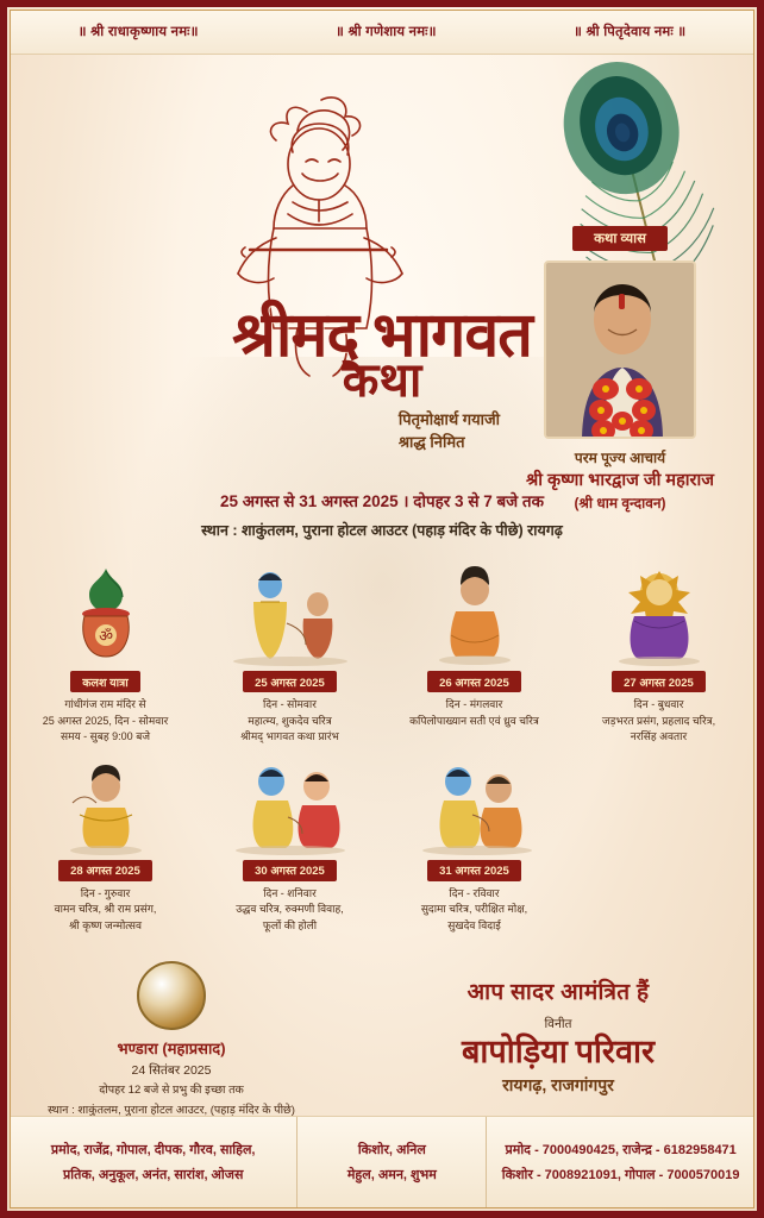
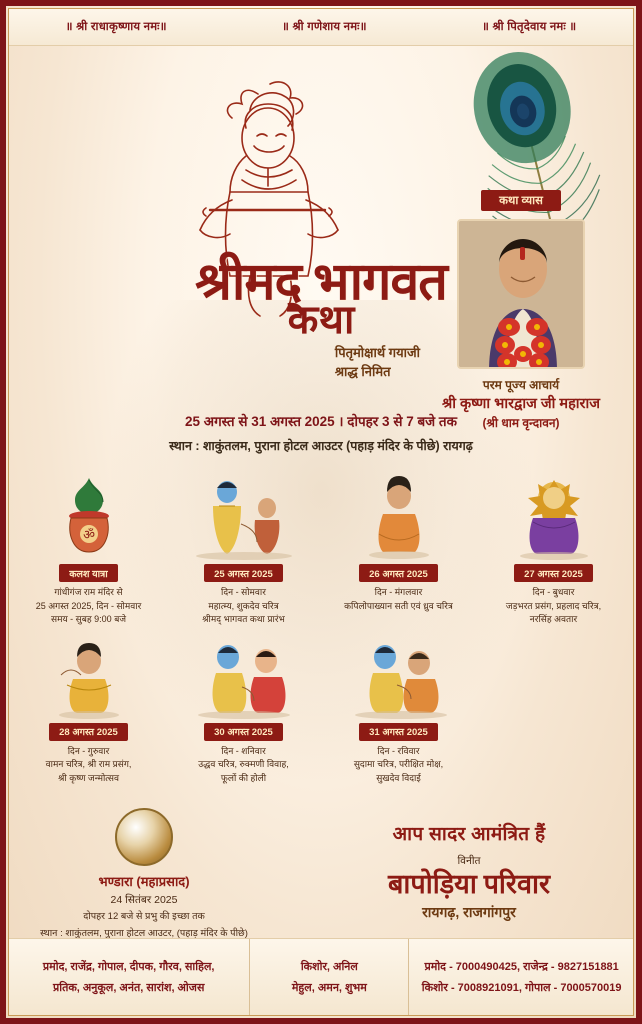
  ॥ श्री राधाकृष्णाय नमः॥
  ॥ श्री गणेशाय नमः॥
  ॥ श्री पितृदेवाय नमः ॥
  श्रीमद् भागवत
  कथा
  पितृमोक्षार्थ गयाजी
  श्राद्ध निमित
  25 अगस्त से 31 अगस्त 2025 । दोपहर 3 से 7 बजे तक
  स्थान : शाकुंतलम, पुराना होटल आउटर (पहाड़ मंदिर के पीछे) रायगढ़
  कथा व्यास
  परम पूज्य आचार्य
  श्री कृष्णा भारद्वाज जी महाराज
  (श्री धाम वृन्दावन)
  ॐ
  कलश यात्रा
  गांधीगंज राम मंदिर से
  25 अगस्त 2025, दिन - सोमवार
  समय - सुबह 9:00 बजे
  25 अगस्त 2025
  दिन - सोमवार
  महात्म्य, शुकदेव चरित्र
  श्रीमद् भागवत कथा प्रारंभ
  26 अगस्त 2025
  दिन - मंगलवार
  कपिलोपाख्यान सती एवं ध्रुव चरित्र
  27 अगस्त 2025
  दिन - बुधवार
  जड़भरत प्रसंग, प्रहलाद चरित्र,
  नरसिंह अवतार
  28 अगस्त 2025
  दिन - गुरुवार
  वामन चरित्र, श्री राम प्रसंग,
  श्री कृष्ण जन्मोत्सव
  30 अगस्त 2025
  दिन - शनिवार
  उद्धव चरित्र, रुक्मणी विवाह,
  फूलों की होली
  31 अगस्त 2025
  दिन - रविवार
  सुदामा चरित्र, परीक्षित मोक्ष,
  सुखदेव विदाई
  भण्डारा (महाप्रसाद)
  24 सितंबर 2025
  दोपहर 12 बजे से प्रभु की इच्छा तक
  स्थान : शाकुंतलम, पुराना होटल आउटर, (पहाड़ मंदिर के पीछे)
  आप सादर आमंत्रित हैं
  विनीत
  बापोड़िया परिवार
  रायगढ़, राजगांगपुर
  प्रमोद, राजेंद्र, गोपाल, दीपक, गौरव, साहिल,
  प्रतिक, अनुकूल, अनंत, सारांश, ओजस
  किशोर, अनिल
  मेहुल, अमन, शुभम
- प्रमोद - 7000490425, राजेन्द्र - 6182958471
+ प्रमोद - 7000490425, राजेन्द्र - 9827151881
  किशोर - 7008921091, गोपाल - 7000570019
